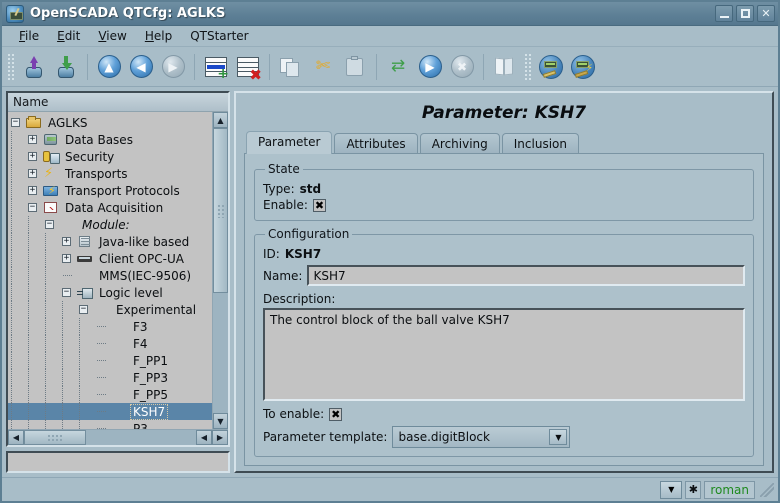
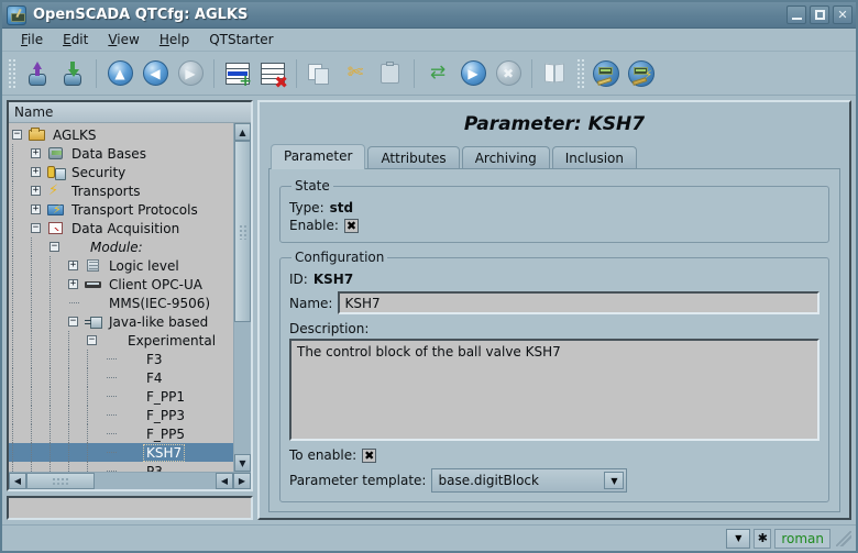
  OpenSCADA QTCfg: AGLKS
  ✕
  File
  Edit
  View
  Help
  QTStarter
  ▲
  ◀
  ▶
  +
  ✖
  ✄
  ⇄
  ▶
  ✖
  ⚡
  Name
  −
  AGLKS
  +
  Data Bases
  +
  Security
  +
  Transports
  +
  Transport Protocols
  −
  Data Acquisition
  −
  Module:
  +
- Java-like based
+ Logic level
  +
  Client OPC-UA
  MMS(IEC-9506)
  −
- Logic level
+ Java-like based
  −
  Experimental
  F3
  F4
  F_PP1
  F_PP3
  F_PP5
  KSH7
  P3
  ▲
  ▼
  ◀
  ◀
  ▶
  Parameter: KSH7
  Parameter
  Attributes
  Archiving
  Inclusion
  State
  Type:
  std
  Enable:
  ✖
  Configuration
  ID:
  KSH7
  Name:
  KSH7
  Description:
  The control block of the ball valve KSH7
  To enable:
  ✖
  Parameter template:
  base.digitBlock
  ▼
  ▼
  ✱
  roman
